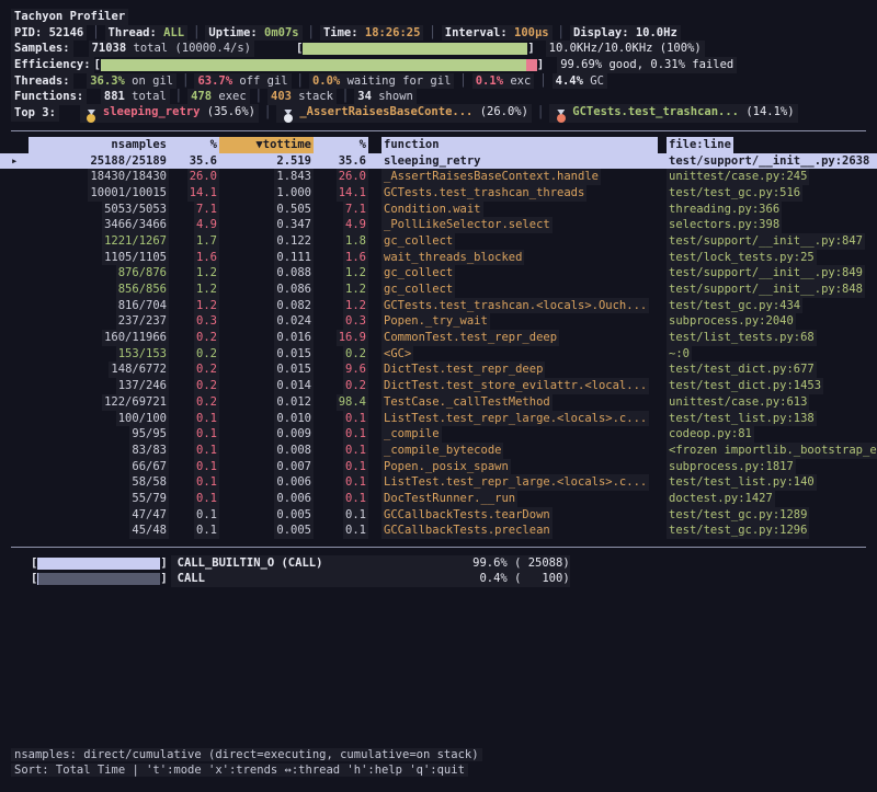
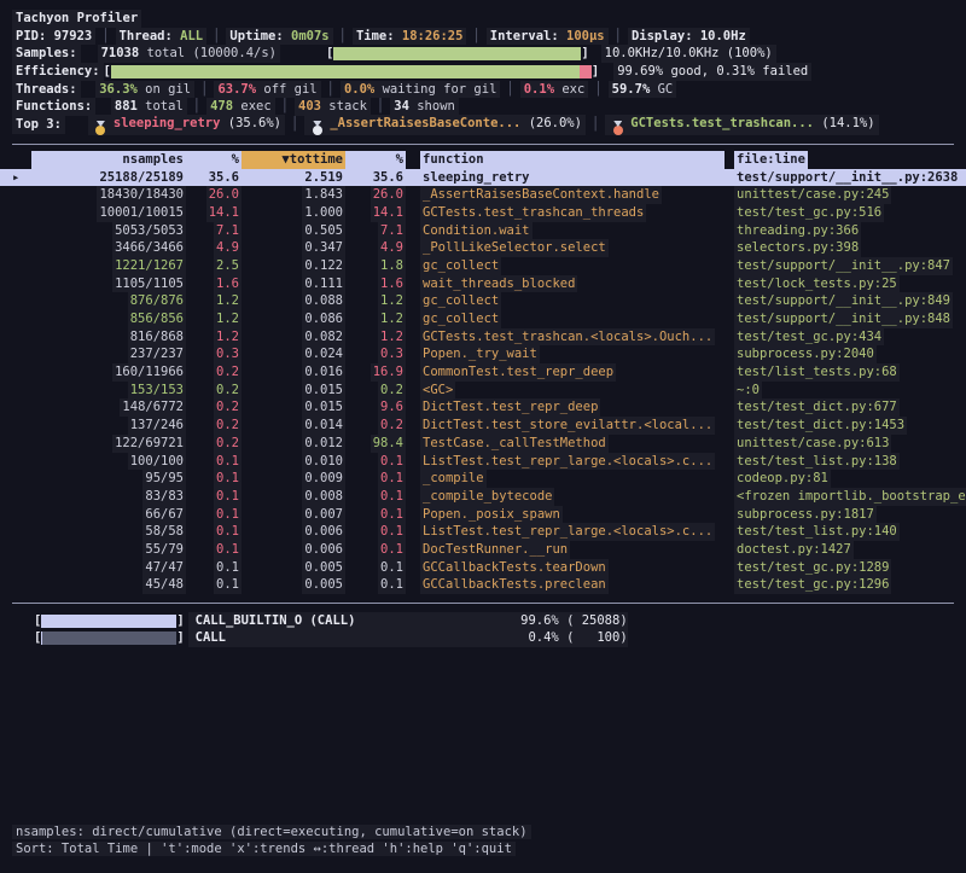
  Tachyon Profiler
- PID: 52146
+ PID: 97923
  │
  Thread: ALL
  │
  Uptime: 0m07s
  │
  Time: 18:26:25
  │
  Interval: 100µs
  │
  Display: 10.0Hz
  Samples:
  71038 total (10000.4/s)
  [
  ]
  10.0KHz/10.0KHz (100%)
  Efficiency:
  [
  ]
  99.69% good, 0.31% failed
  Threads:
  36.3% on gil
  │
  63.7% off gil
  │
  0.0% waiting for gil
  │
  0.1% exc
  │
- 4.4% GC
+ 59.7% GC
  Functions:
  881 total
  │
  478 exec
  │
  403 stack
  │
  34 shown
  Top 3:
  sleeping_retry (35.6%)
  │
  _AssertRaisesBaseConte... (26.0%)
  │
  GCTests.test_trashcan... (14.1%)
  nsamples
  %
  ▼tottime
  %
  function
  file:line
  ▸
  25188/25189
  35.6
  2.519
  35.6
  sleeping_retry
  test/support/__init__.py:2638
  18430/18430
  26.0
  1.843
  26.0
  _AssertRaisesBaseContext.handle
  unittest/case.py:245
  10001/10015
  14.1
  1.000
  14.1
  GCTests.test_trashcan_threads
  test/test_gc.py:516
  5053/5053
  7.1
  0.505
  7.1
  Condition.wait
  threading.py:366
  3466/3466
  4.9
  0.347
  4.9
  _PollLikeSelector.select
  selectors.py:398
  1221/1267
- 1.7
+ 2.5
  0.122
  1.8
  gc_collect
  test/support/__init__.py:847
  1105/1105
  1.6
  0.111
  1.6
  wait_threads_blocked
  test/lock_tests.py:25
  876/876
  1.2
  0.088
  1.2
  gc_collect
  test/support/__init__.py:849
  856/856
  1.2
  0.086
  1.2
  gc_collect
  test/support/__init__.py:848
- 816/704
+ 816/868
  1.2
  0.082
  1.2
  GCTests.test_trashcan.<locals>.Ouch...
  test/test_gc.py:434
  237/237
  0.3
  0.024
  0.3
  Popen._try_wait
  subprocess.py:2040
  160/11966
  0.2
  0.016
  16.9
  CommonTest.test_repr_deep
  test/list_tests.py:68
  153/153
  0.2
  0.015
  0.2
  <GC>
  ~:0
  148/6772
  0.2
  0.015
  9.6
  DictTest.test_repr_deep
  test/test_dict.py:677
  137/246
  0.2
  0.014
  0.2
  DictTest.test_store_evilattr.<local...
  test/test_dict.py:1453
  122/69721
  0.2
  0.012
  98.4
  TestCase._callTestMethod
  unittest/case.py:613
  100/100
  0.1
  0.010
  0.1
  ListTest.test_repr_large.<locals>.c...
  test/test_list.py:138
  95/95
  0.1
  0.009
  0.1
  _compile
  codeop.py:81
  83/83
  0.1
  0.008
  0.1
  _compile_bytecode
  <frozen importlib._bootstrap_e
  66/67
  0.1
  0.007
  0.1
  Popen._posix_spawn
  subprocess.py:1817
  58/58
  0.1
  0.006
  0.1
  ListTest.test_repr_large.<locals>.c...
  test/test_list.py:140
  55/79
  0.1
  0.006
  0.1
  DocTestRunner.__run
  doctest.py:1427
  47/47
  0.1
  0.005
  0.1
  GCCallbackTests.tearDown
  test/test_gc.py:1289
  45/48
  0.1
  0.005
  0.1
  GCCallbackTests.preclean
  test/test_gc.py:1296
  [
  ]
  CALL_BUILTIN_O (CALL)
  99.6% ( 25088)
  [
  ]
  CALL
  0.4% ( 100)
  nsamples: direct/cumulative (direct=executing, cumulative=on stack)
  Sort: Total Time | 't':mode 'x':trends ↔:thread 'h':help 'q':quit
